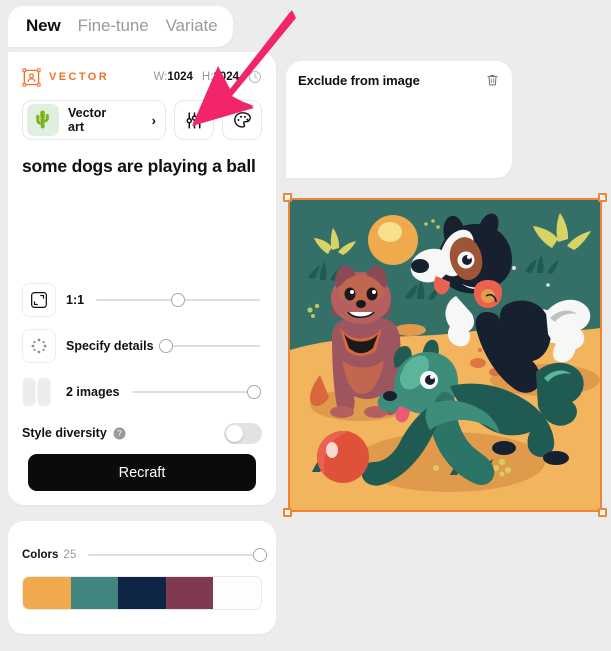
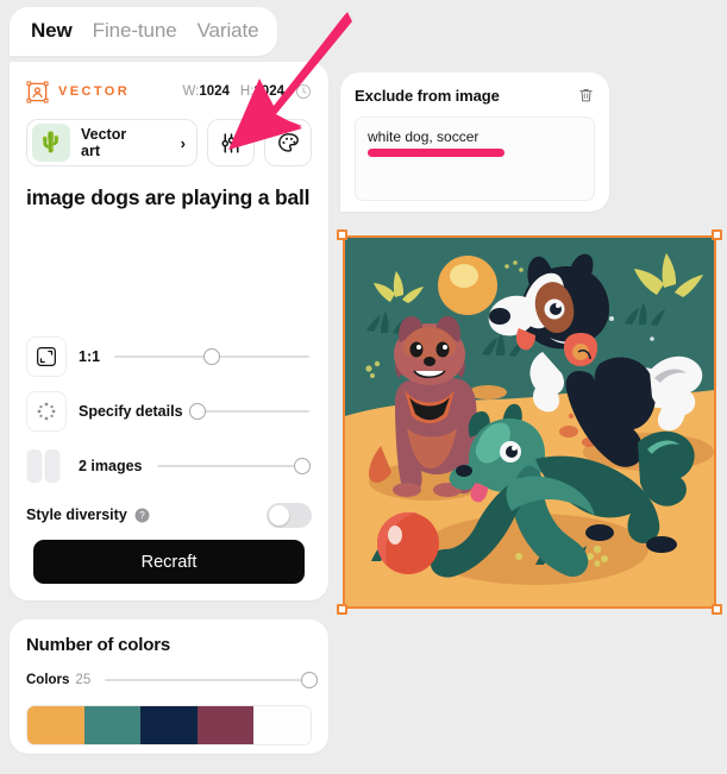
  New
  Fine-tune
  Variate
  VECTOR
  W:1024
  🌵
  Vector
  art
  ›
- some dogs are playing a ball
+ image dogs are playing a ball
  1:1
  Specify details
  2 images
  Style diversity
  ?
  Recraft
+ Number of colors
  Colors
  25
  Exclude from image
+ white dog, soccer
